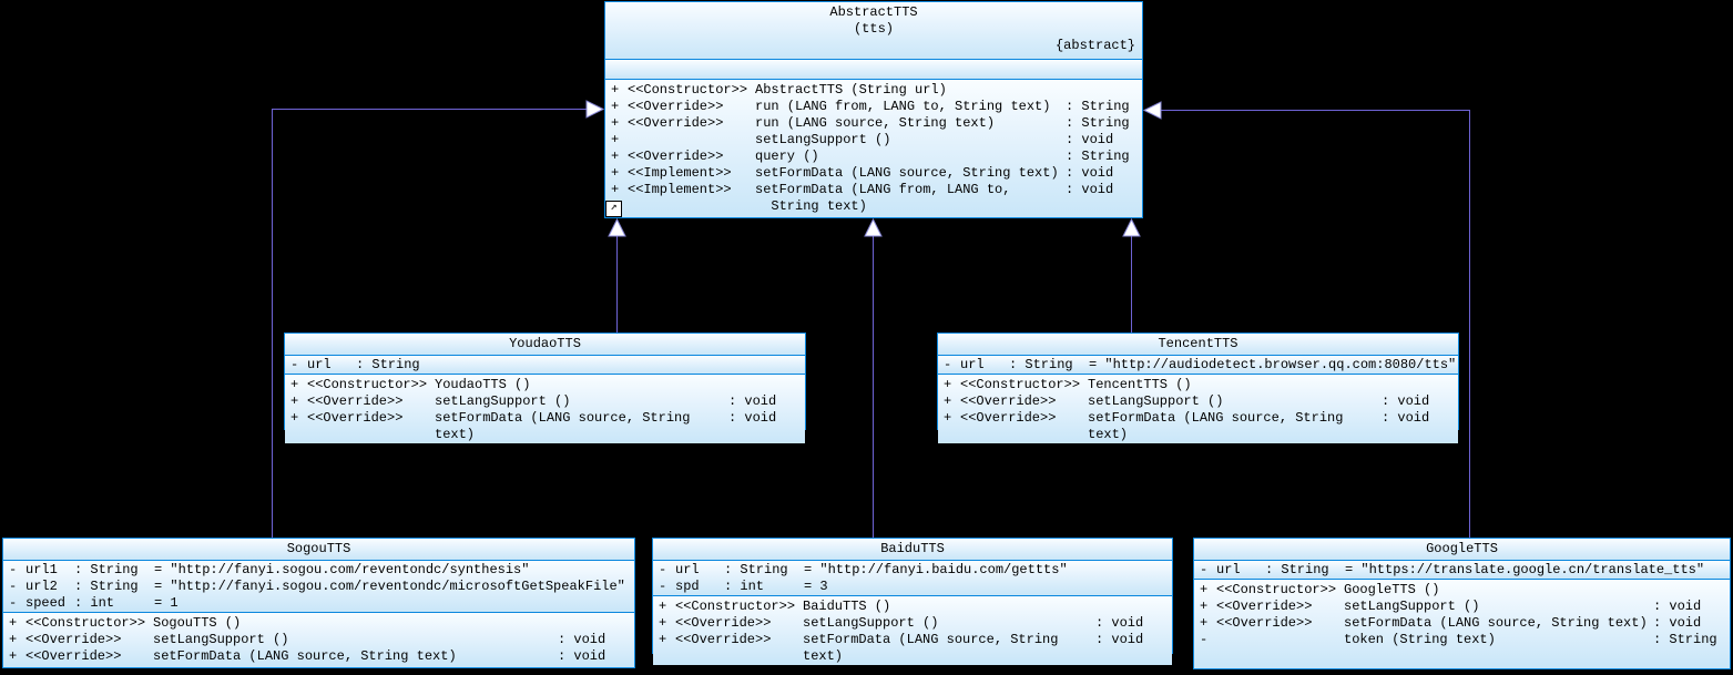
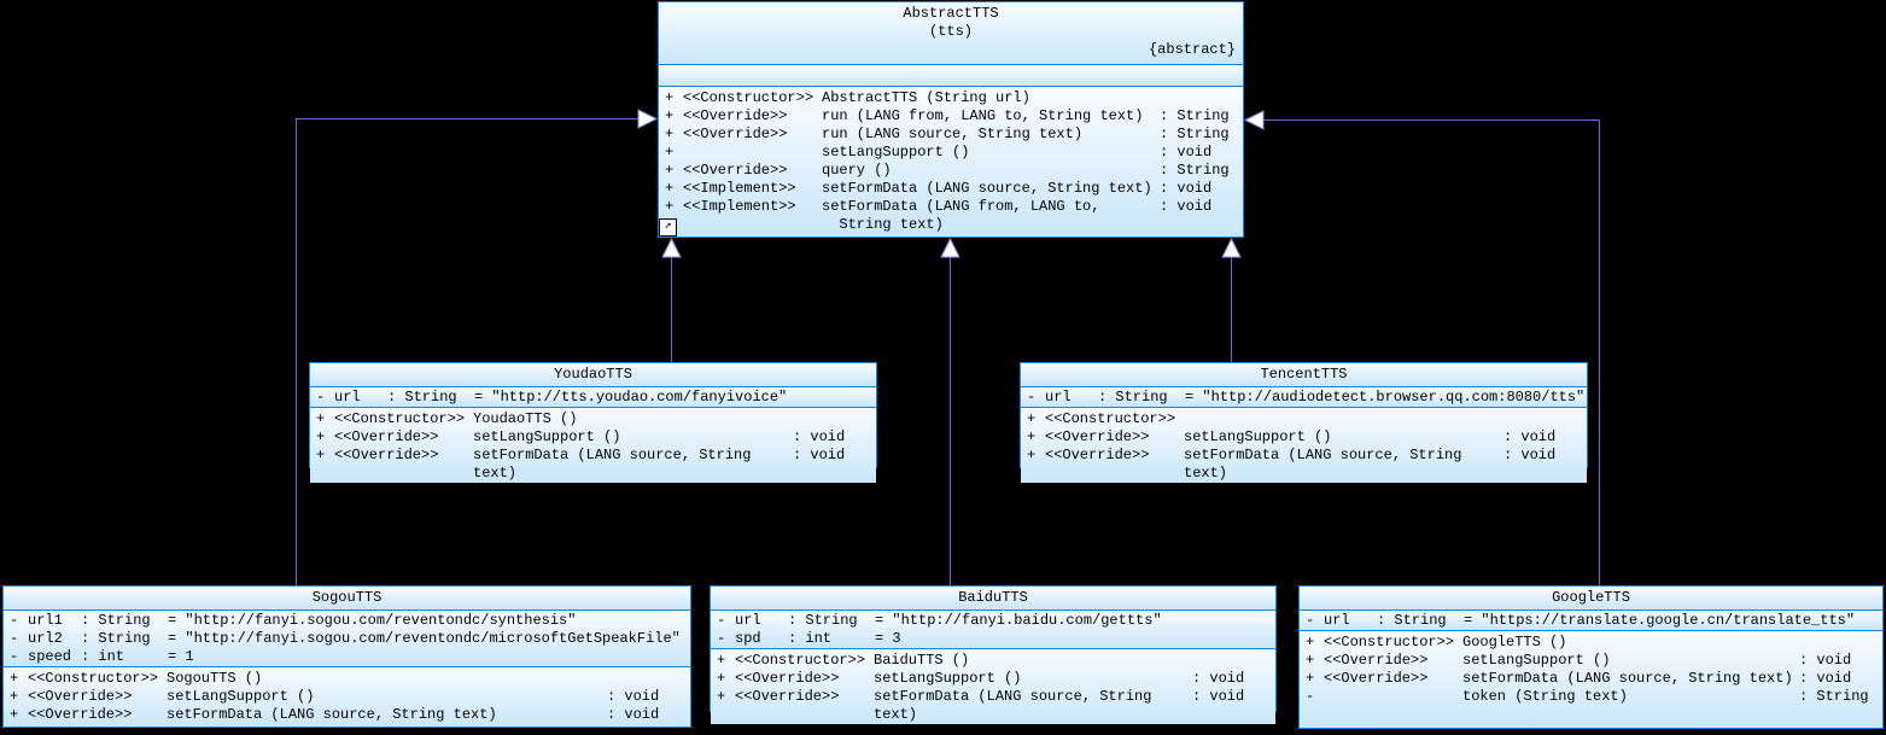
  AbstractTTS
  (tts)
  {abstract}
  +
  <<Constructor>>
  AbstractTTS (String url)
  +
  <<Override>>
  run (LANG from, LANG to, String text)
  : String
  +
  <<Override>>
  run (LANG source, String text)
  : String
  +
  setLangSupport ()
  : void
  +
  <<Override>>
  query ()
  : String
  +
  <<Implement>>
  setFormData (LANG source, String text)
  : void
  +
  <<Implement>>
  setFormData (LANG from, LANG to,
  String text)
  : void
  ↗
  YoudaoTTS
  -
  url
  : String
+ = "http://tts.youdao.com/fanyivoice"
  +
  <<Constructor>>
  YoudaoTTS ()
  +
  <<Override>>
  setLangSupport ()
  : void
  +
  <<Override>>
  setFormData (LANG source, String text)
  : void
  TencentTTS
  -
  url
  : String
  = "http://audiodetect.browser.qq.com:8080/tts"
  +
  <<Constructor>>
- TencentTTS ()
  +
  <<Override>>
  setLangSupport ()
  : void
  +
  <<Override>>
  setFormData (LANG source, String text)
  : void
  SogouTTS
  -
  url1
  : String
  = "http://fanyi.sogou.com/reventondc/synthesis"
  -
  url2
  : String
  = "http://fanyi.sogou.com/reventondc/microsoftGetSpeakFile"
  -
  speed
  : int
  = 1
  +
  <<Constructor>>
  SogouTTS ()
  +
  <<Override>>
  setLangSupport ()
  : void
  +
  <<Override>>
  setFormData (LANG source, String text)
  : void
  BaiduTTS
  -
  url
  : String
  = "http://fanyi.baidu.com/gettts"
  -
  spd
  : int
  = 3
  +
  <<Constructor>>
  BaiduTTS ()
  +
  <<Override>>
  setLangSupport ()
  : void
  +
  <<Override>>
  setFormData (LANG source, String text)
  : void
  GoogleTTS
  -
  url
  : String
  = "https://translate.google.cn/translate_tts"
  +
  <<Constructor>>
  GoogleTTS ()
  +
  <<Override>>
  setLangSupport ()
  : void
  +
  <<Override>>
  setFormData (LANG source, String text)
  : void
  -
  token (String text)
  : String
